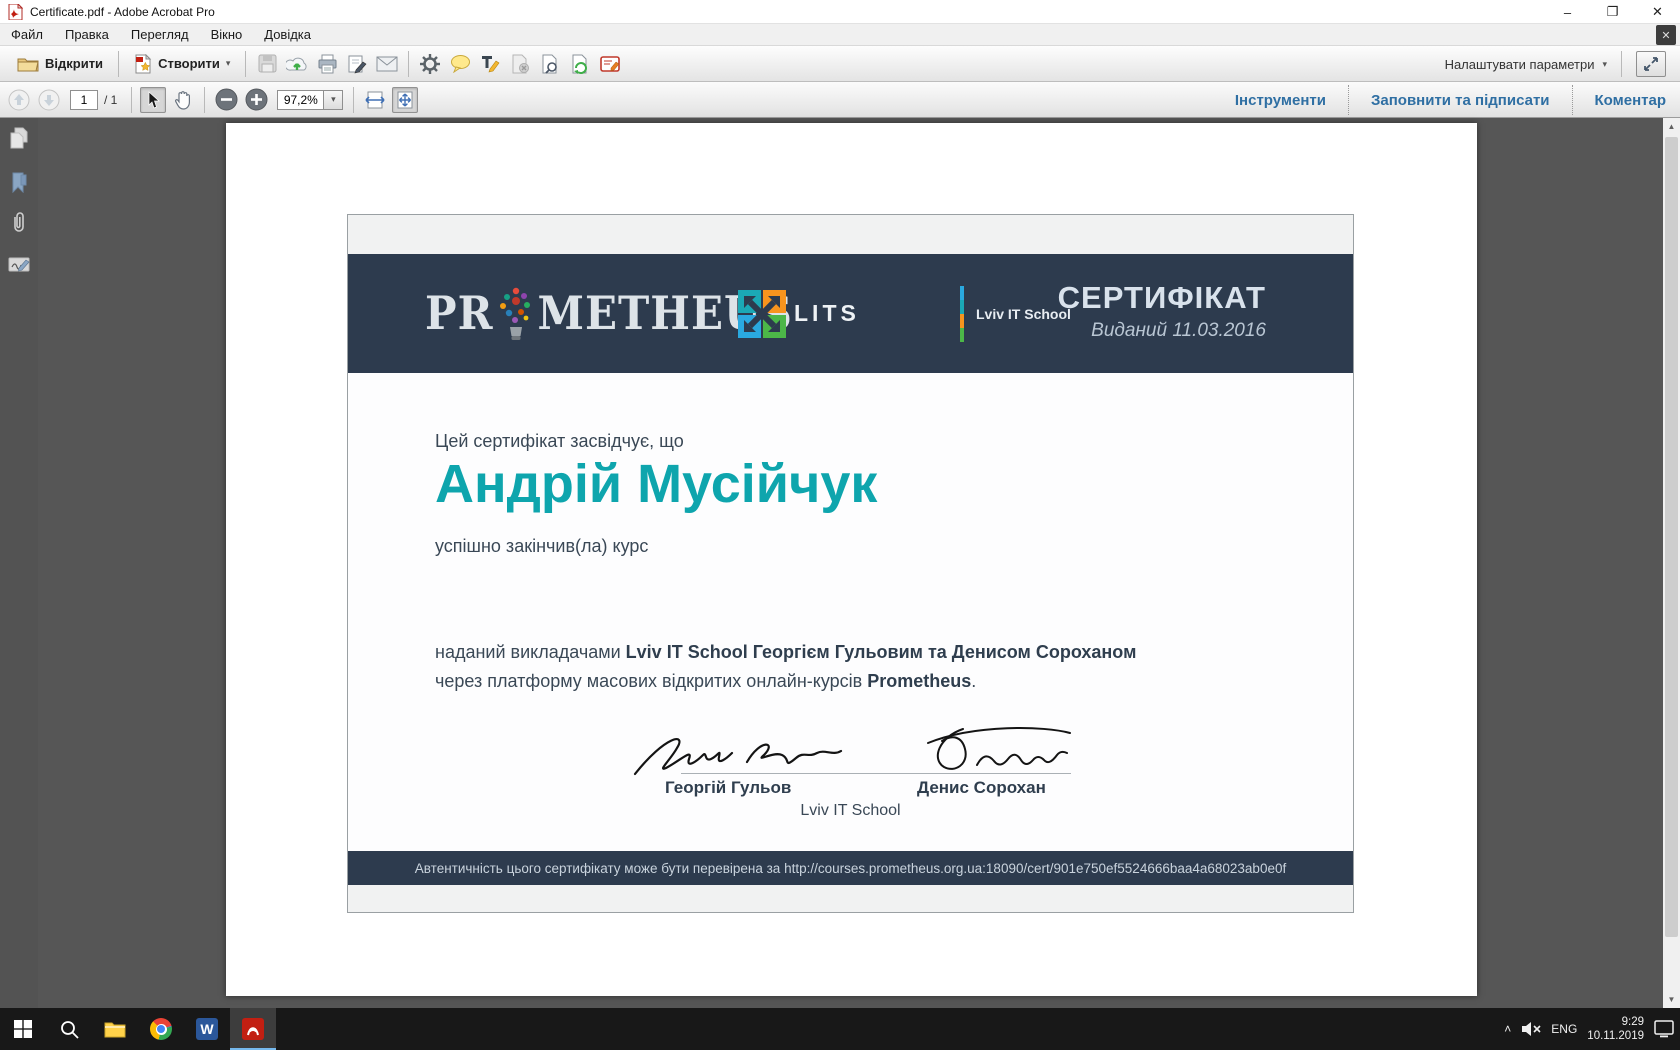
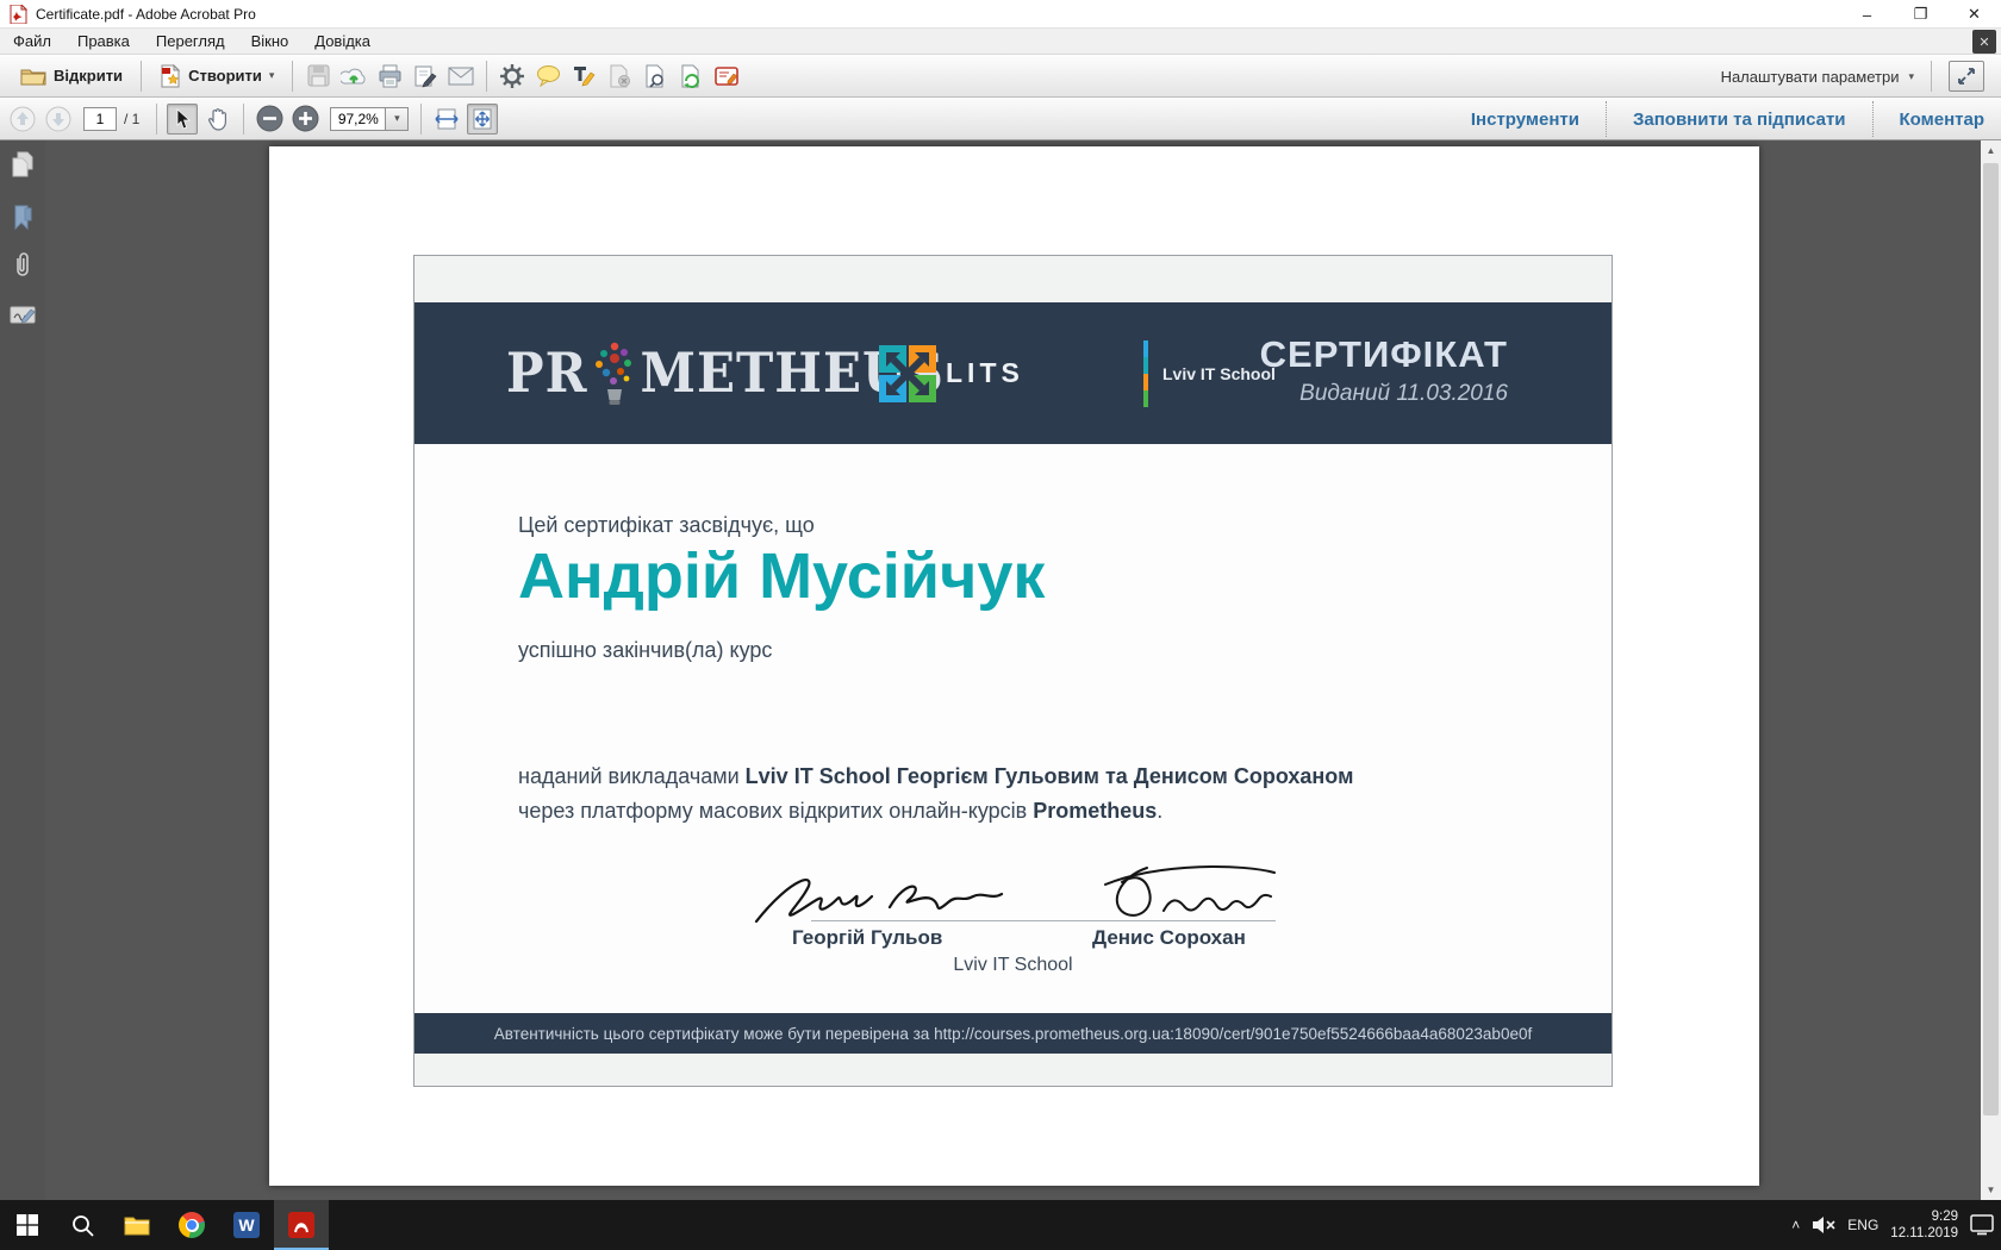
  Certificate.pdf - Adobe Acrobat Pro
  –
  ❐
  ✕
  Файл
  Правка
  Перегляд
  Вікно
  Довідка
  ✕
  Відкрити
  Створити
  ▾
  Налаштувати параметри
  ▾
  1
  / 1
  97,2%
  ▾
  Інструменти
  Заповнити та підписати
  Коментар
  PR
  METHEUS
  LITS
  Lviv IT School
  СЕРТИФІКАТ
  Виданий 11.03.2016
  Цей сертифікат засвідчує, що
  Андрій Мусійчук
  успішно закінчив(ла) курс
  наданий викладачами Lviv IT School Георгієм Гульовим та Денисом Сороханом
  через платформу масових відкритих онлайн-курсів Prometheus.
  Георгій Гульов
  Денис Сорохан
  Lviv IT School
  Автентичність цього сертифікату може бути перевірена за http://courses.prometheus.org.ua:18090/cert/901e750ef5524666baa4a68023ab0e0f
  ▲
  ▼
  W
  ˄
  ENG
  9:29
- 10.11.2019
+ 12.11.2019
